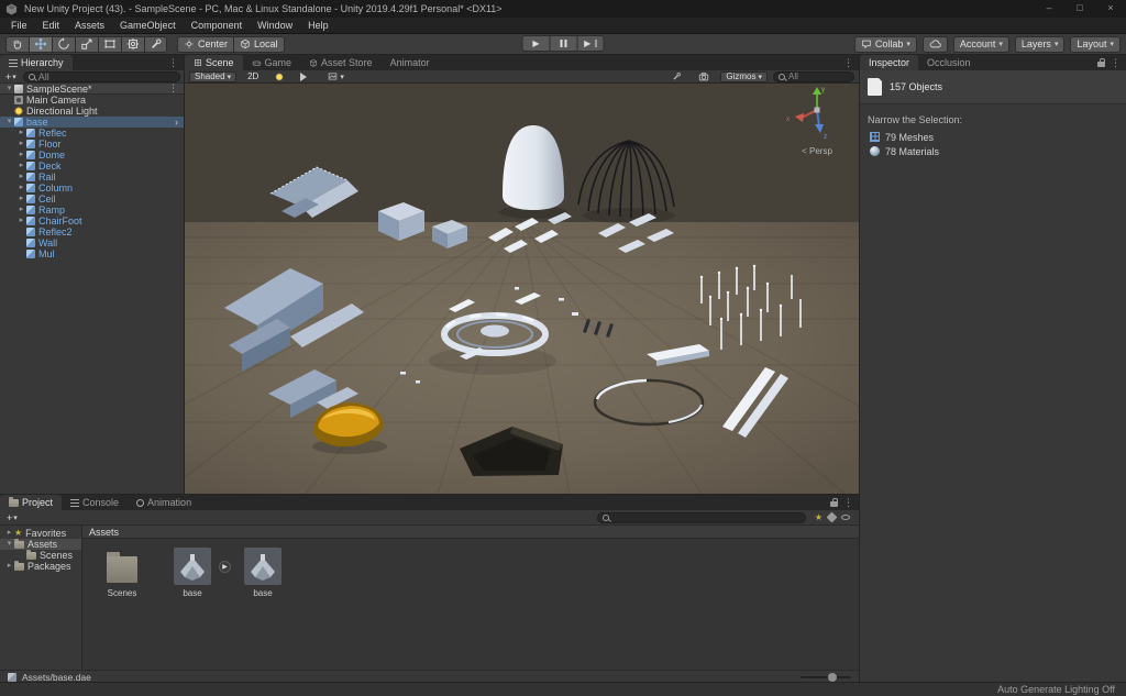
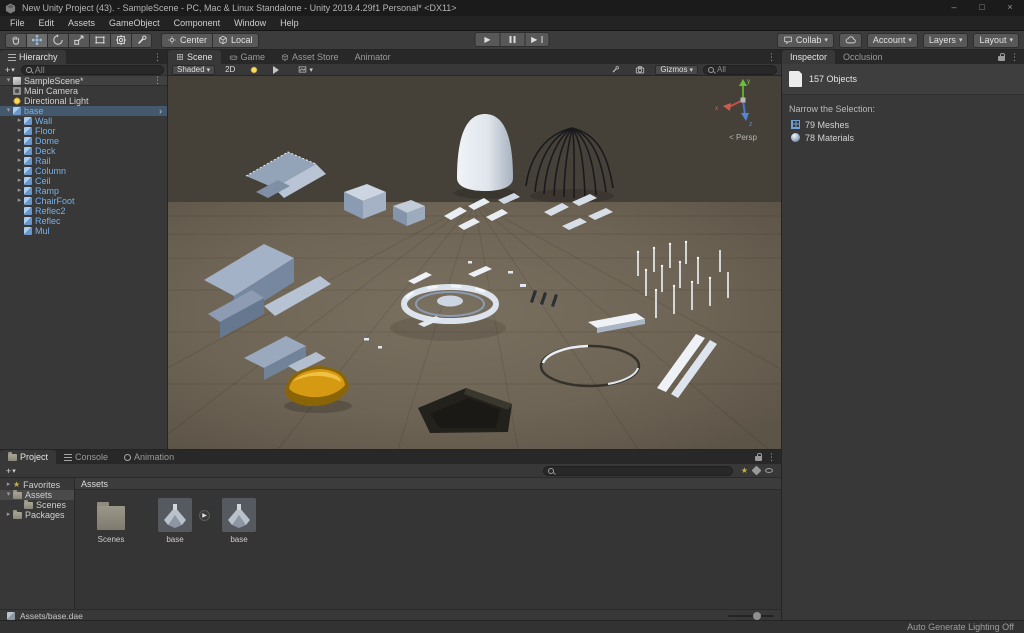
  New Unity Project (43). - SampleScene - PC, Mac & Linux Standalone - Unity 2019.4.29f1 Personal* <DX11>
  –
  □
  ×
  File
  Edit
  Assets
  GameObject
  Component
  Window
  Help
  Center
  Local
  ▶
  ▶
  Collab
  Account
  Layers
  Layout
  Hierarchy
  ⋮
  +
  All
  SampleScene*
  ⋮
  Main Camera
  Directional Light
  base
  ›
- Reflec
+ Wall
  Floor
  Dome
  Deck
  Rail
  Column
  Ceil
  Ramp
  ChairFoot
  Reflec2
- Wall
+ Reflec
  Mul
  Scene
  Game
  Asset Store
  Animator
  ⋮
  Shaded
  2D
  Gizmos
  All
  < Persp
  Inspector
  Occlusion
  ⋮
  157 Objects
  Narrow the Selection:
  79 Meshes
  78 Materials
  Project
  Console
  Animation
  ⋮
  +
  ★
  ★
  Favorites
  Assets
  Scenes
  Packages
  Assets
  Scenes
  base
  base
  Assets/base.dae
  Auto Generate Lighting Off
